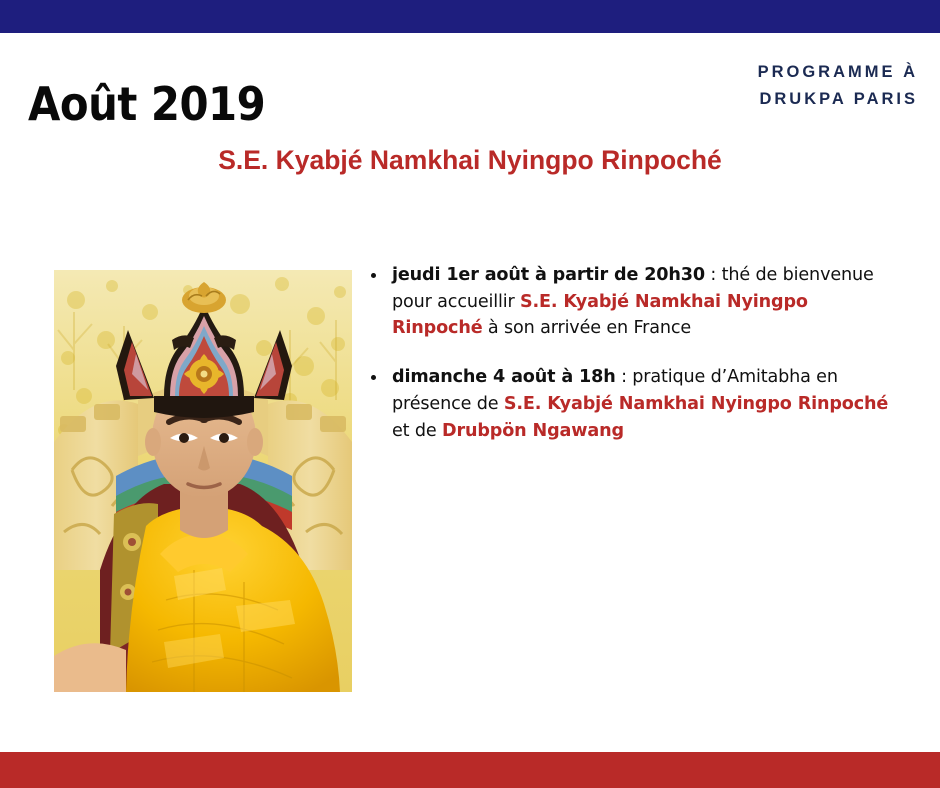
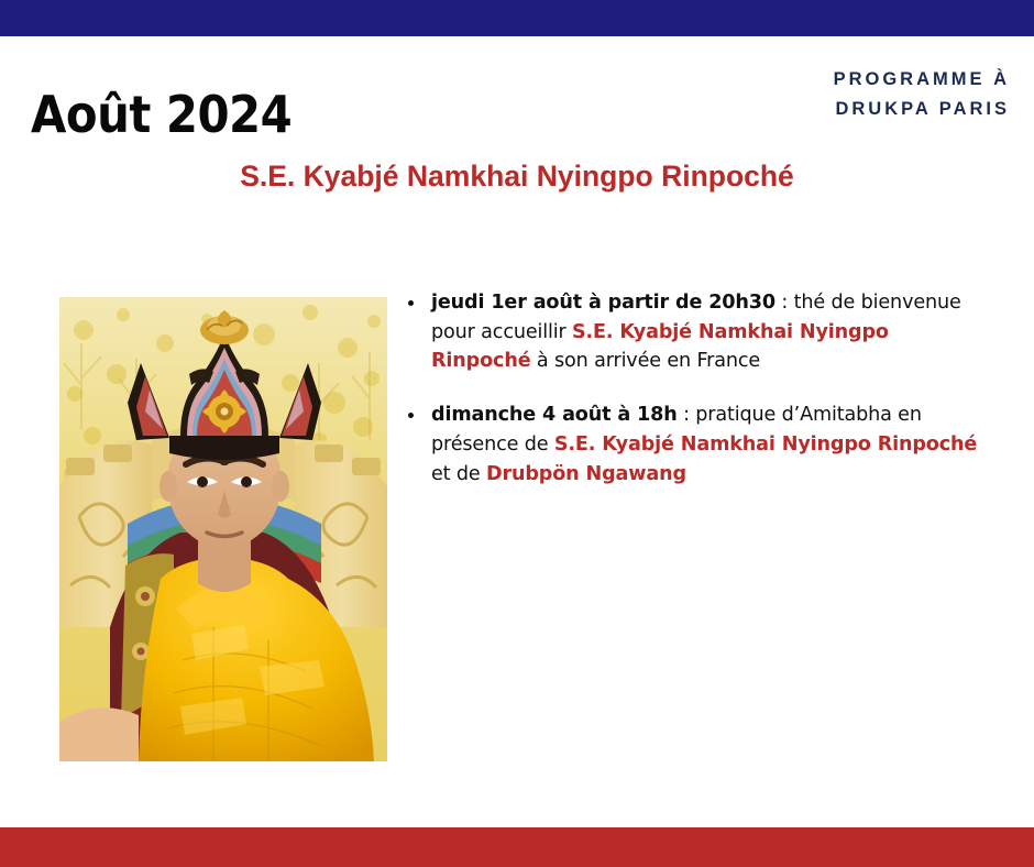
- Août 2019
+ Août 2024
  PROGRAMME À
  DRUKPA PARIS
  S.E. Kyabjé Namkhai Nyingpo Rinpoché
  jeudi 1er août à partir de 20h30 : thé de bienvenue pour accueillir S.E. Kyabjé Namkhai Nyingpo Rinpoché à son arrivée en France
  dimanche 4 août à 18h : pratique d’Amitabha en présence de S.E. Kyabjé Namkhai Nyingpo Rinpoché et de Drubpön Ngawang
